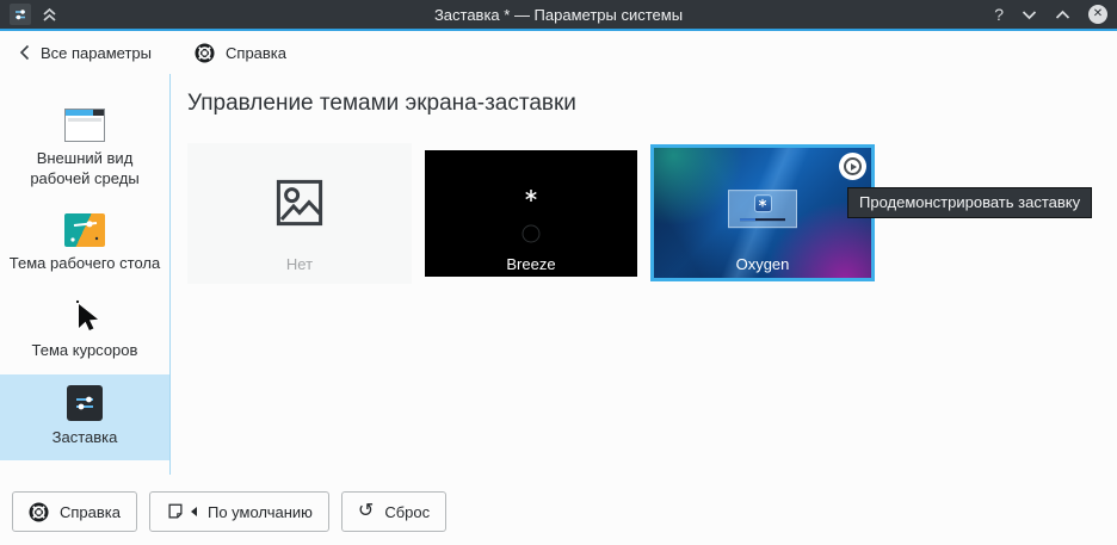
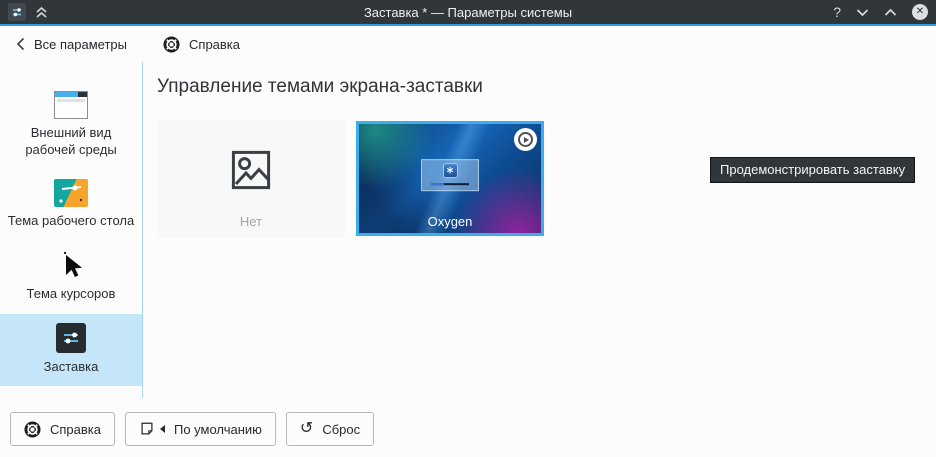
  Заставка * — Параметры системы
  ?
  ✕
  Все параметры
  Справка
  Внешний вид рабочей среды
  Тема рабочего стола
  Тема курсоров
  Заставка
  Управление темами экрана-заставки
  Нет
- Breeze
  Oxygen
  Продемонстрировать заставку
  Справка
  По умолчанию
  ↺
  Сброс
